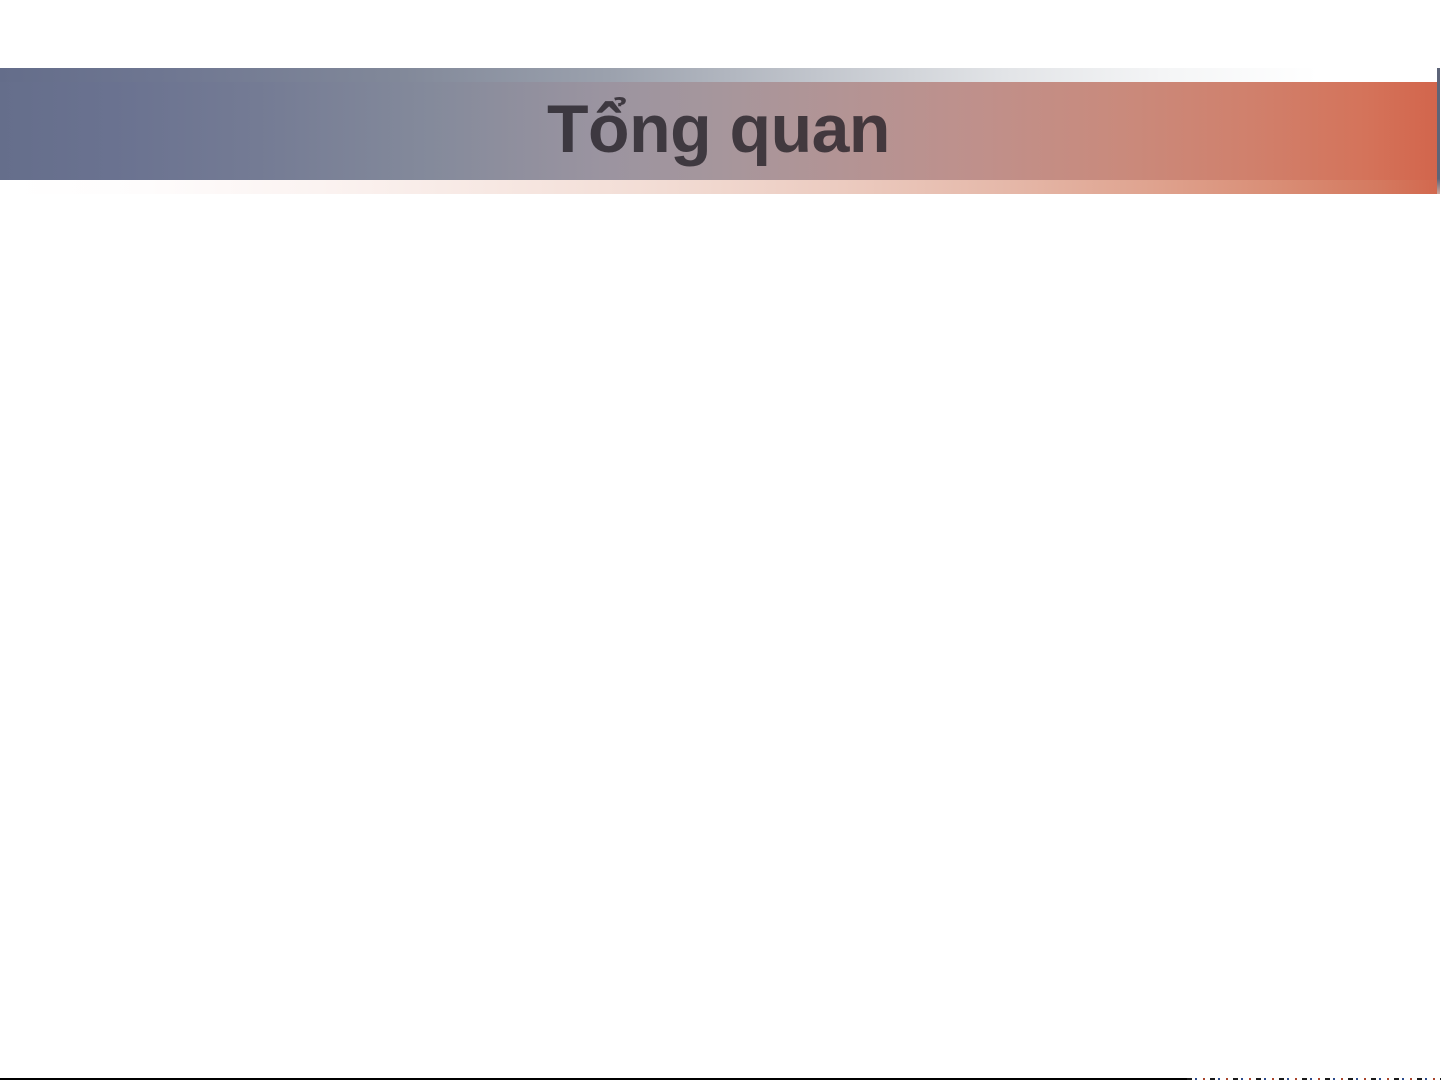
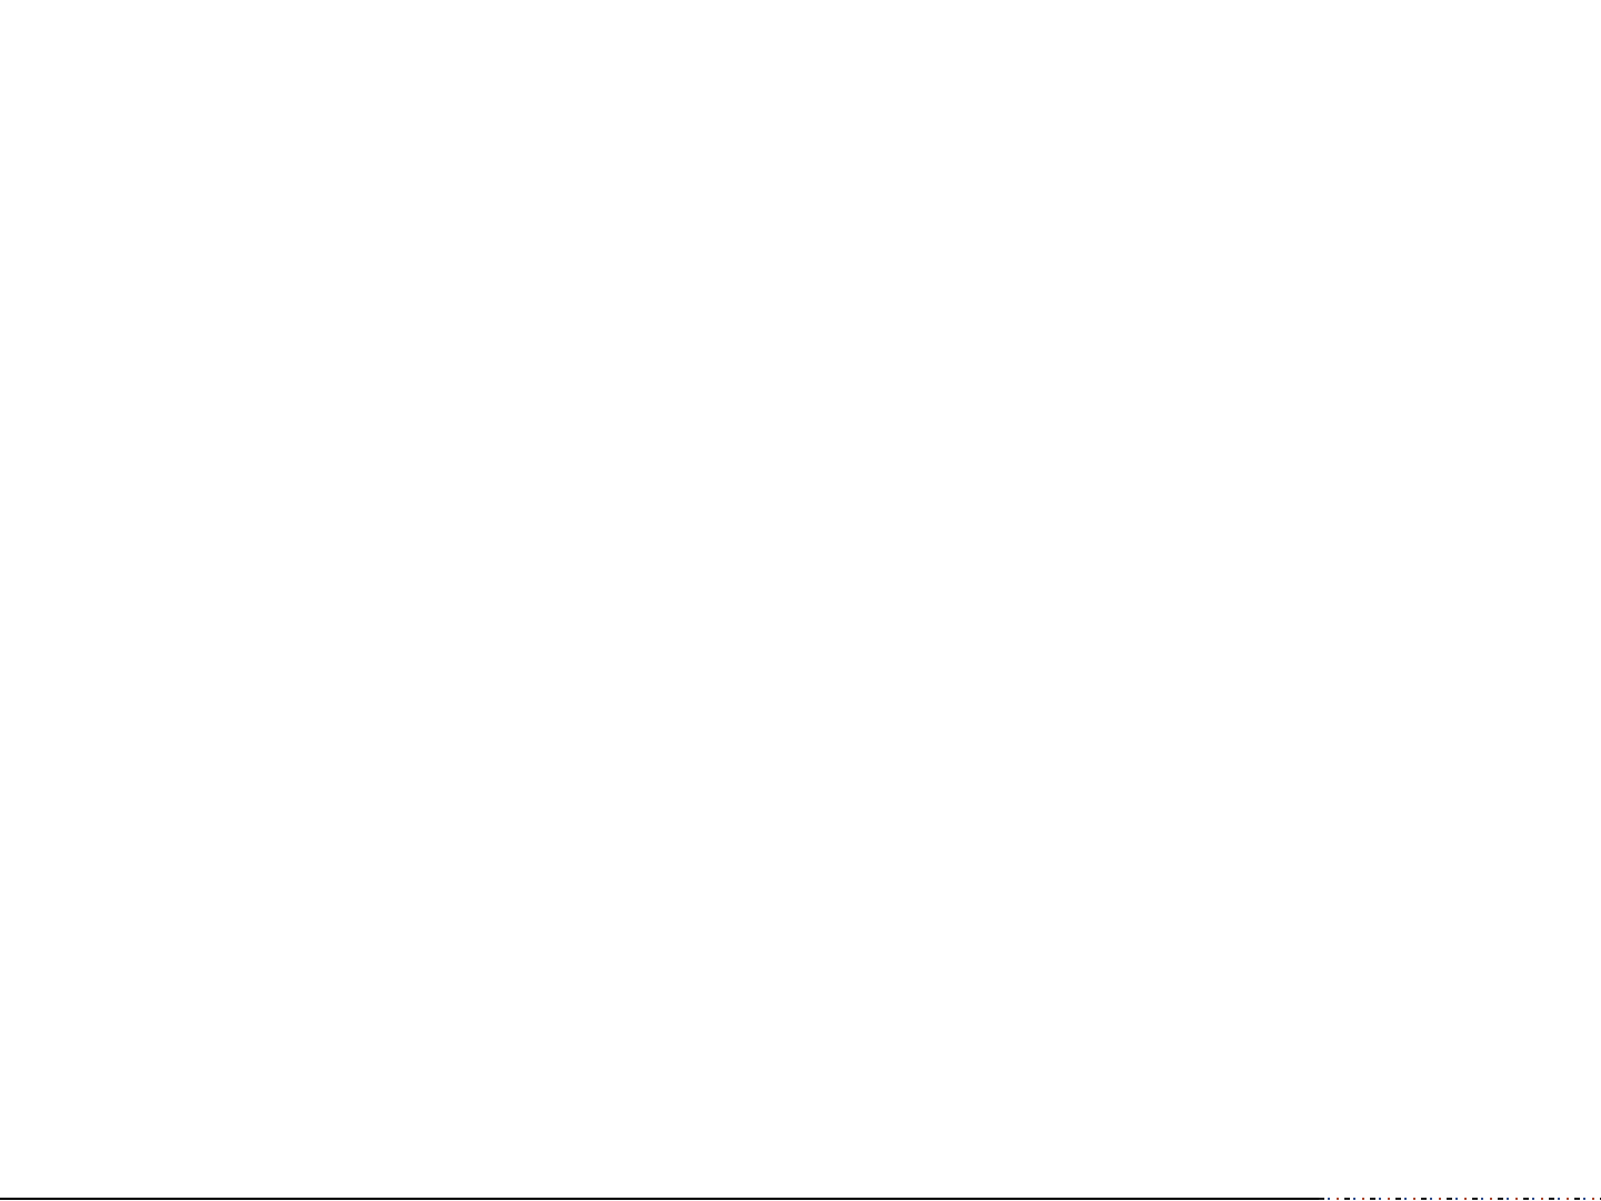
- Tổng quan
